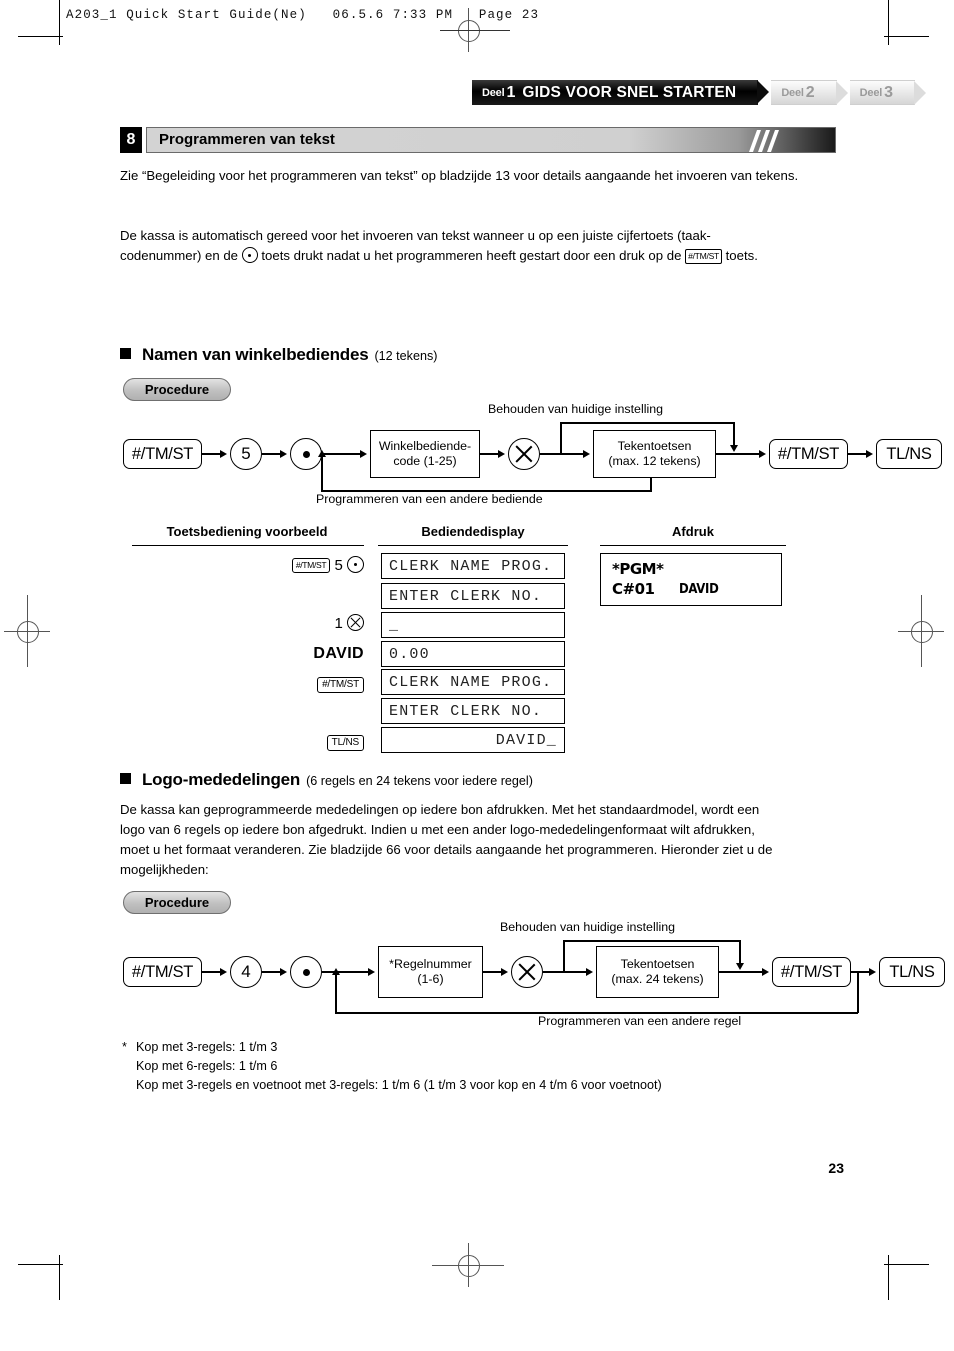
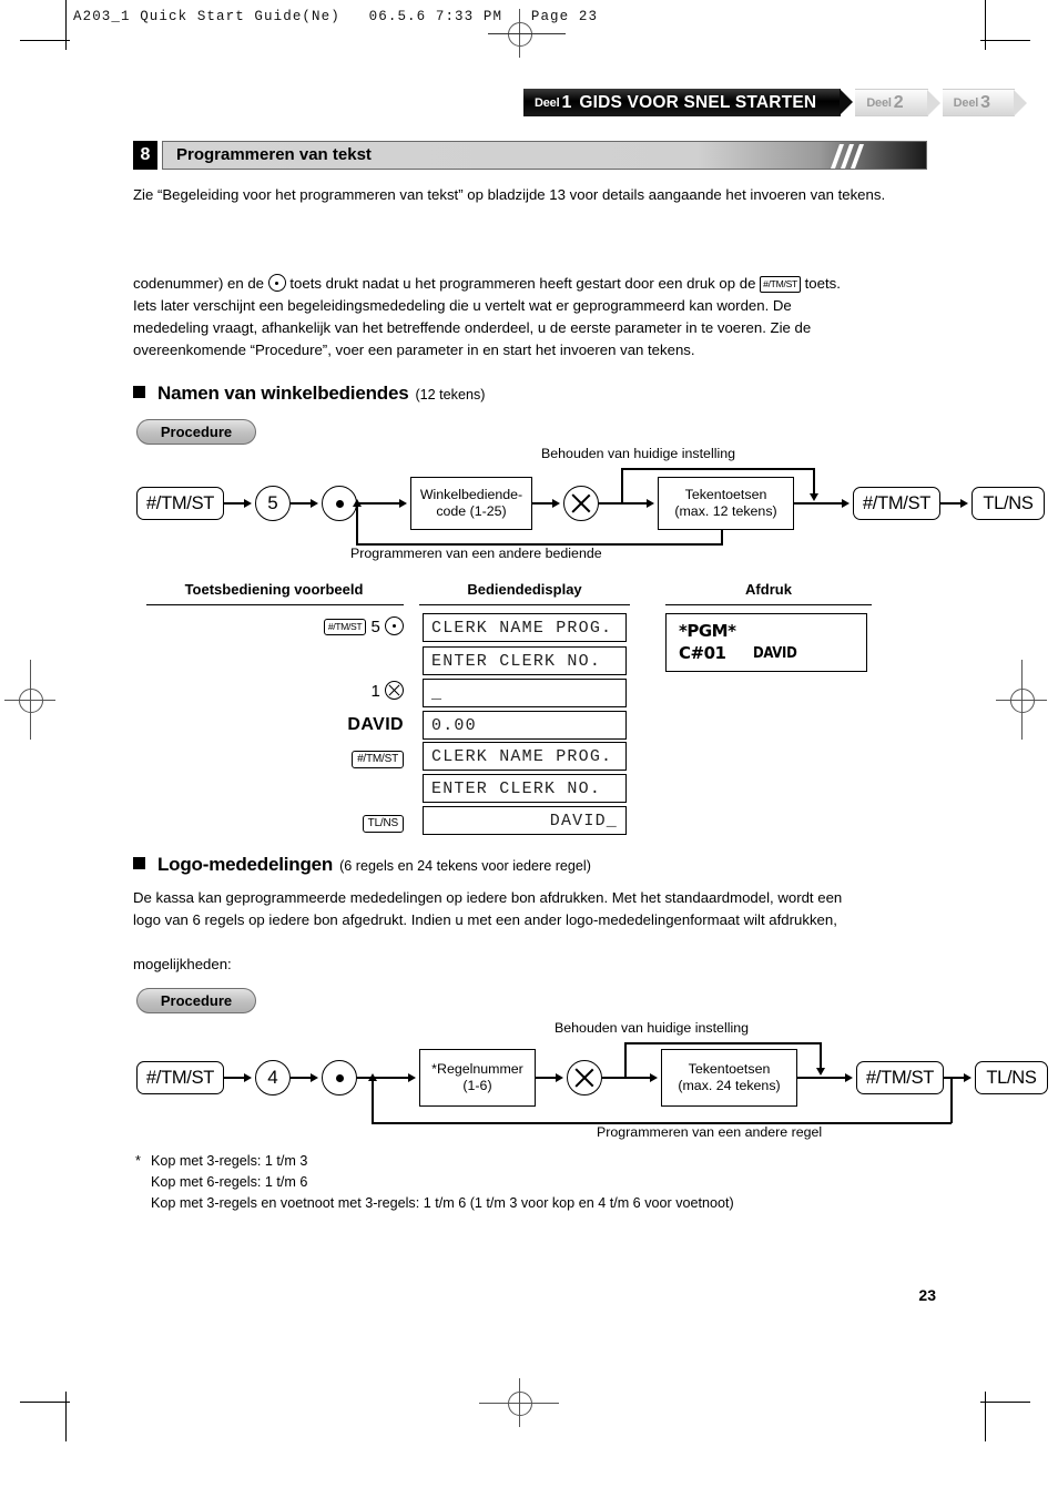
  A203_1 Quick Start Guide(Ne) 06.5.6 7:33 PM Page 23
  Deel
  1
  GIDS VOOR SNEL STARTEN
  Deel
  2
  Deel
  3
  8
  Programmeren van tekst
  Zie “Begeleiding voor het programmeren van tekst” op bladzijde 13 voor details aangaande het invoeren van tekens.
- De kassa is automatisch gereed voor het invoeren van tekst wanneer u op een juiste cijfertoets (taak-
  codenummer) en de toets drukt nadat u het programmeren heeft gestart door een druk op de #/TM/ST toets.
+ Iets later verschijnt een begeleidingsmededeling die u vertelt wat er geprogrammeerd kan worden. De
+ mededeling vraagt, afhankelijk van het betreffende onderdeel, u de eerste parameter in te voeren. Zie de
+ overeenkomende “Procedure”, voer een parameter in en start het invoeren van tekens.
  Namen van winkelbediendes
  (12 tekens)
  Procedure
  Behouden van huidige instelling
  #/TM/ST
  5
  Programmeren van een andere bediende
  Winkelbediende-
  code (1-25)
  Tekentoetsen
  (max. 12 tekens)
  #/TM/ST
  TL/NS
  Toetsbediening voorbeeld
  Bediendedisplay
  Afdruk
  #/TM/ST 5
  CLERK NAME PROG.
  ENTER CLERK NO.
  1
  _
  DAVID
  0.00
  #/TM/ST
  CLERK NAME PROG.
  ENTER CLERK NO.
  TL/NS
  DAVID_
  *PGM*
  C#01
  DAVID
  Logo-mededelingen
  (6 regels en 24 tekens voor iedere regel)
  De kassa kan geprogrammeerde mededelingen op iedere bon afdrukken. Met het standaardmodel, wordt een
  logo van 6 regels op iedere bon afgedrukt. Indien u met een ander logo-mededelingenformaat wilt afdrukken,
- moet u het formaat veranderen. Zie bladzijde 66 voor details aangaande het programmeren. Hieronder ziet u de
  mogelijkheden:
  Procedure
  Behouden van huidige instelling
  #/TM/ST
  4
  Programmeren van een andere regel
  *Regelnummer
  (1-6)
  Tekentoetsen
  (max. 24 tekens)
  #/TM/ST
  TL/NS
  *
  Kop met 3-regels: 1 t/m 3
  Kop met 6-regels: 1 t/m 6
  Kop met 3-regels en voetnoot met 3-regels: 1 t/m 6 (1 t/m 3 voor kop en 4 t/m 6 voor voetnoot)
  23
